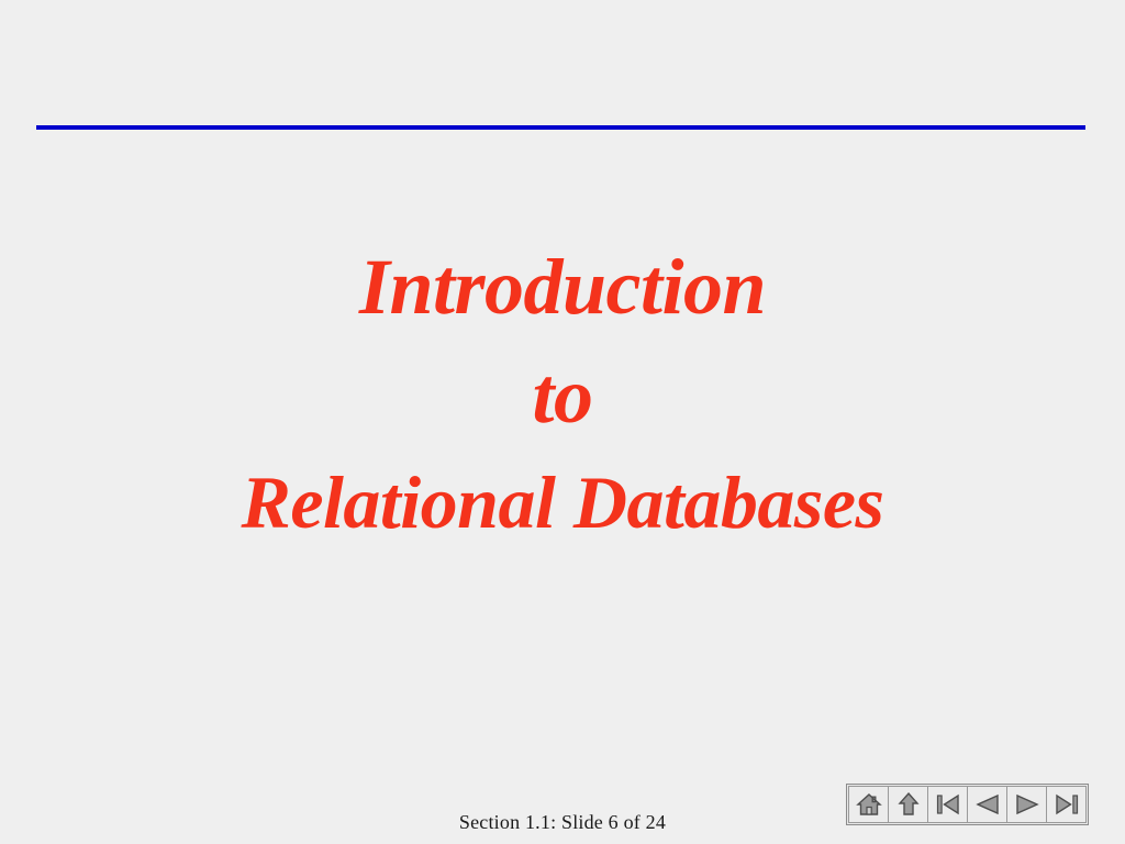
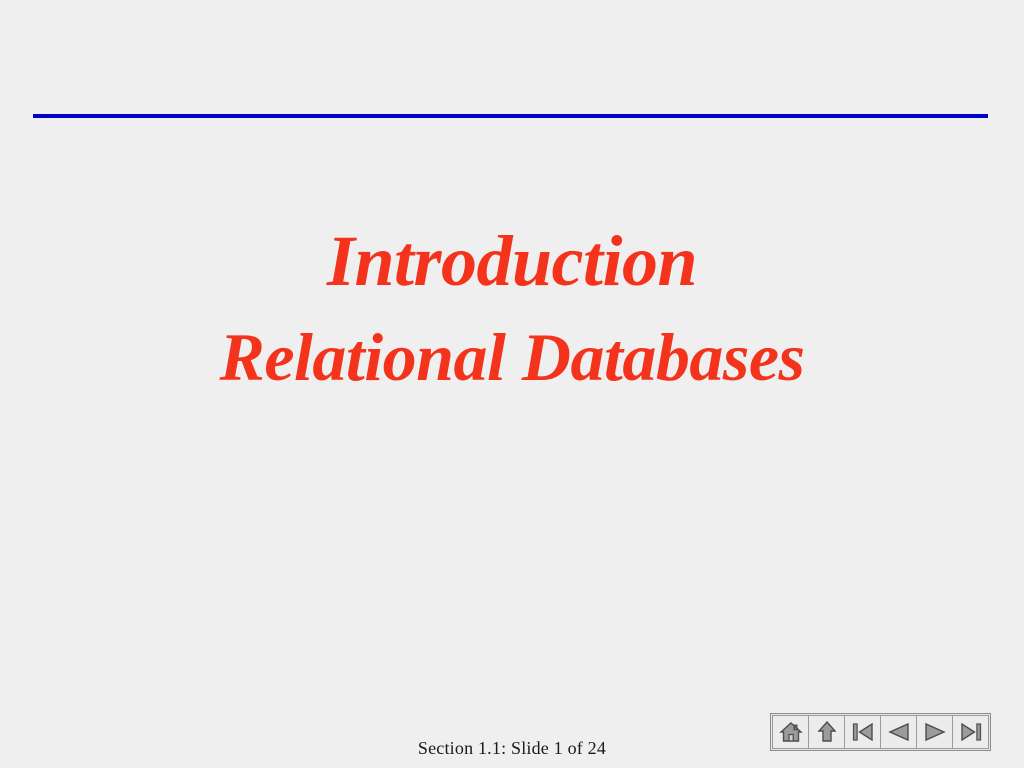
  Introduction
- to
  Relational Databases
- Section 1.1: Slide 6 of 24
+ Section 1.1: Slide 1 of 24
